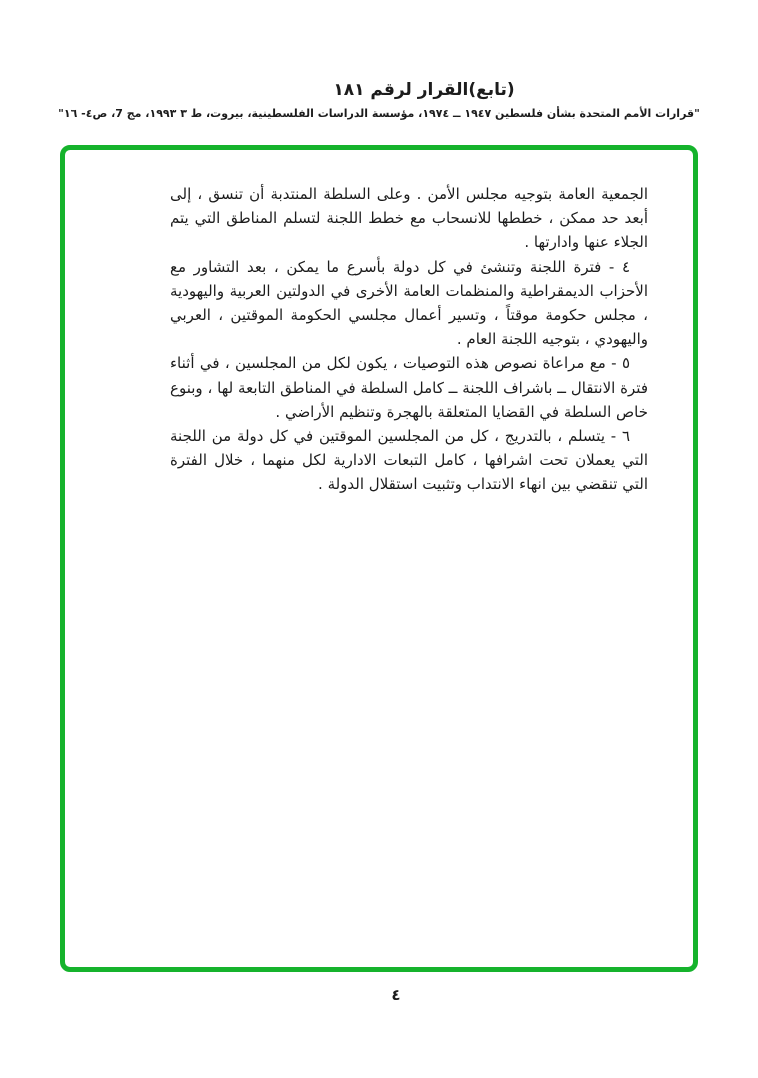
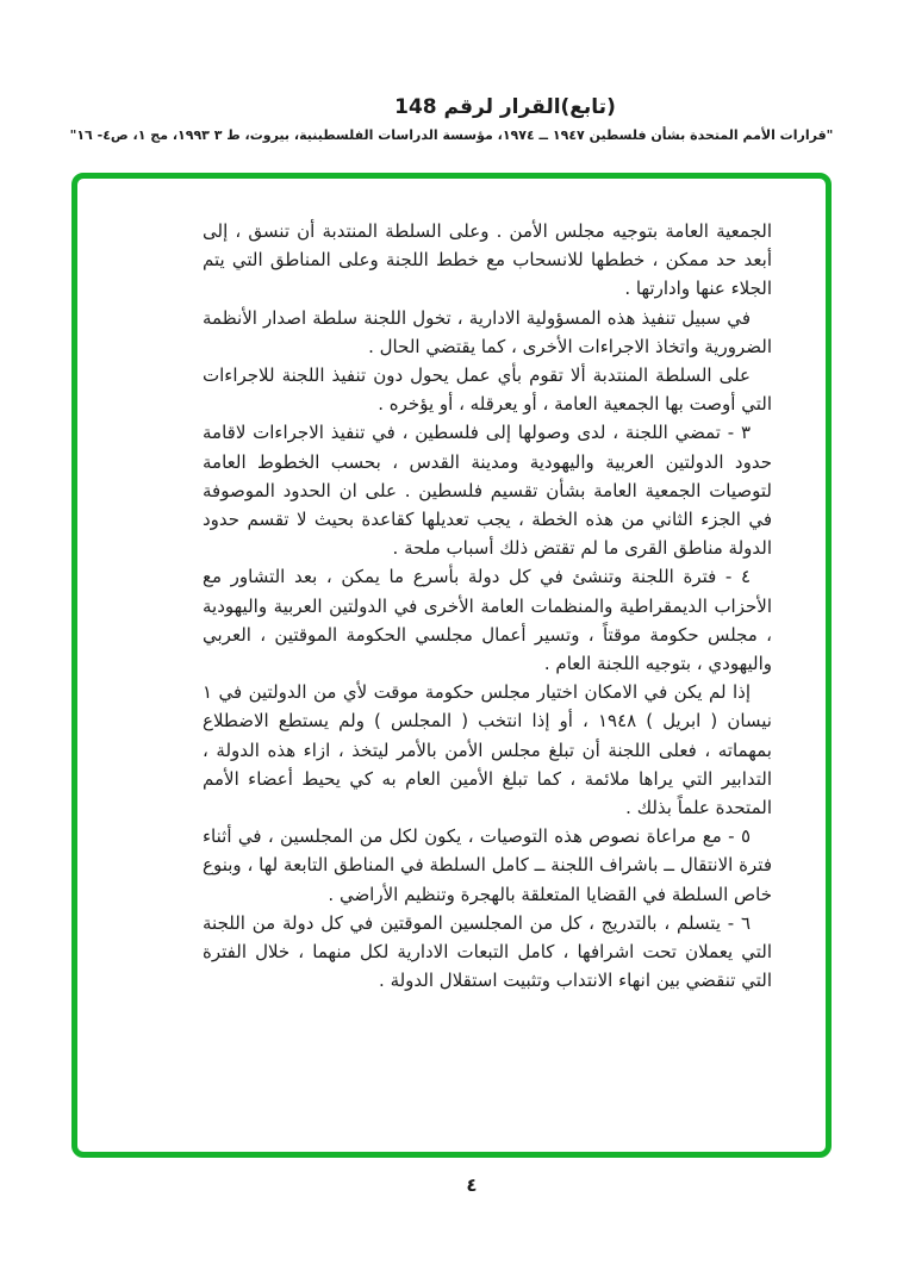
- (تابع)القرار لرقم ١٨١
+ (تابع)القرار لرقم 148
- "قرارات الأمم المتحدة بشأن فلسطين ١٩٤٧ ــ ١٩٧٤، مؤسسة الدراسات الفلسطينية، بيروت، ط ٣ ١٩٩٣، مج 7، ص٤- ١٦"
+ "قرارات الأمم المتحدة بشأن فلسطين ١٩٤٧ ــ ١٩٧٤، مؤسسة الدراسات الفلسطينية، بيروت، ط ٣ ١٩٩٣، مج ١، ص٤- ١٦"
- الجمعية العامة بتوجيه مجلس الأمن . وعلى السلطة المنتدبة أن تنسق ، إلى أبعد حد ممكن ، خططها للانسحاب مع خطط اللجنة لتسلم المناطق التي يتم الجلاء عنها وادارتها .
+ الجمعية العامة بتوجيه مجلس الأمن . وعلى السلطة المنتدبة أن تنسق ، إلى أبعد حد ممكن ، خططها للانسحاب مع خطط اللجنة وعلى المناطق التي يتم الجلاء عنها وادارتها .
+ في سبيل تنفيذ هذه المسؤولية الادارية ، تخول اللجنة سلطة اصدار الأنظمة الضرورية واتخاذ الاجراءات الأخرى ، كما يقتضي الحال .
+ على السلطة المنتدبة ألا تقوم بأي عمل يحول دون تنفيذ اللجنة للاجراءات التي أوصت بها الجمعية العامة ، أو يعرقله ، أو يؤخره .
+ ٣ - تمضي اللجنة ، لدى وصولها إلى فلسطين ، في تنفيذ الاجراءات لاقامة حدود الدولتين العربية واليهودية ومدينة القدس ، بحسب الخطوط العامة لتوصيات الجمعية العامة بشأن تقسيم فلسطين . على ان الحدود الموصوفة في الجزء الثاني من هذه الخطة ، يجب تعديلها كقاعدة بحيث لا تقسم حدود الدولة مناطق القرى ما لم تقتض ذلك أسباب ملحة .
  ٤ - فترة اللجنة وتنشئ في كل دولة بأسرع ما يمكن ، بعد التشاور مع الأحزاب الديمقراطية والمنظمات العامة الأخرى في الدولتين العربية واليهودية ، مجلس حكومة موقتاً ، وتسير أعمال مجلسي الحكومة الموقتين ، العربي واليهودي ، بتوجيه اللجنة العام .
+ إذا لم يكن في الامكان اختيار مجلس حكومة موقت لأي من الدولتين في ١ نيسان ( ابريل ) ١٩٤٨ ، أو إذا انتخب ( المجلس ) ولم يستطع الاضطلاع بمهماته ، فعلى اللجنة أن تبلغ مجلس الأمن بالأمر ليتخذ ، ازاء هذه الدولة ، التدابير التي يراها ملائمة ، كما تبلغ الأمين العام به كي يحيط أعضاء الأمم المتحدة علماً بذلك .
  ٥ - مع مراعاة نصوص هذه التوصيات ، يكون لكل من المجلسين ، في أثناء فترة الانتقال ــ باشراف اللجنة ــ كامل السلطة في المناطق التابعة لها ، وبنوع خاص السلطة في القضايا المتعلقة بالهجرة وتنظيم الأراضي .
  ٦ - يتسلم ، بالتدريج ، كل من المجلسين الموقتين في كل دولة من اللجنة التي يعملان تحت اشرافها ، كامل التبعات الادارية لكل منهما ، خلال الفترة التي تنقضي بين انهاء الانتداب وتثبيت استقلال الدولة .
  ٤
